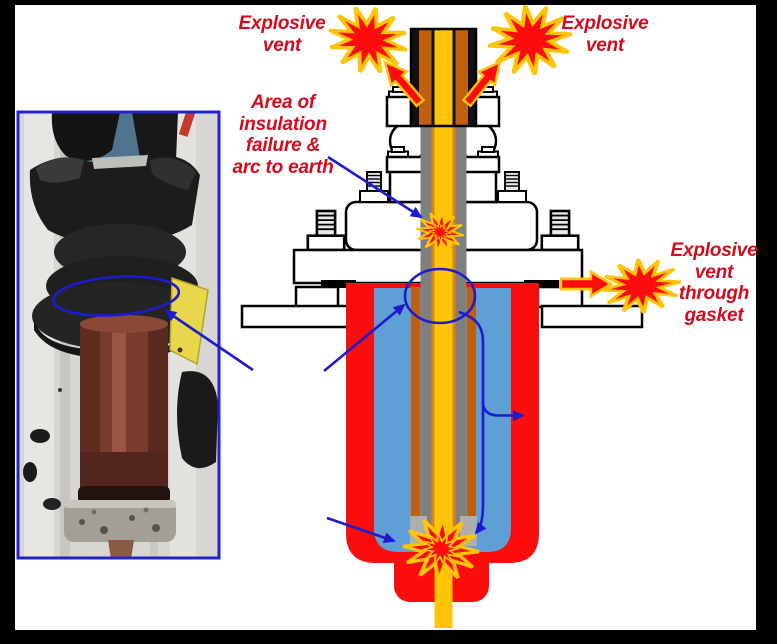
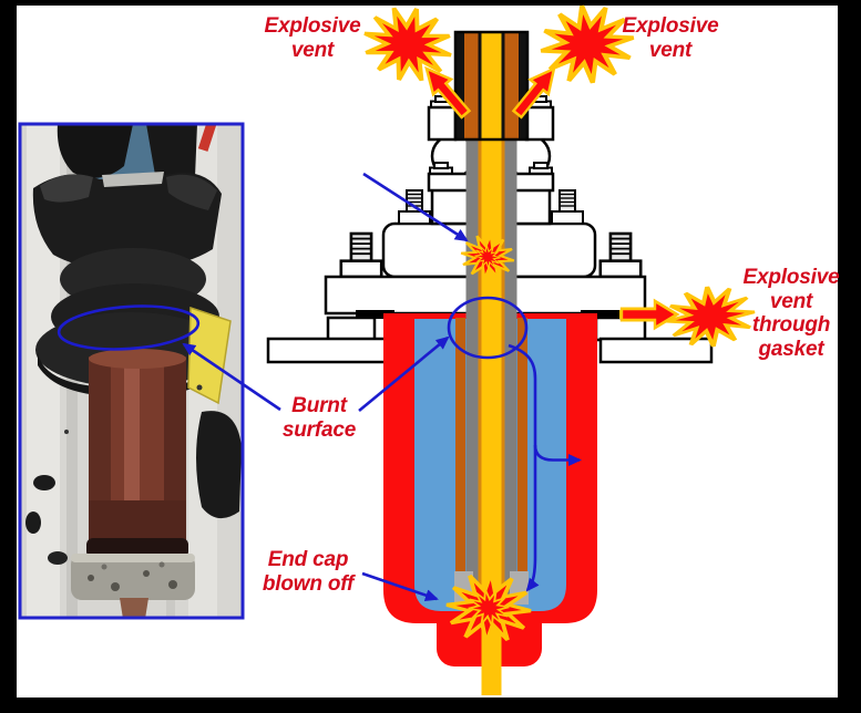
  Explosive
  vent
  Explosive
  vent
- Area of
- insulation
- failure &
- arc to earth
  Explosive
  vent
  through
  gasket
+ Burnt
+ surface
+ End cap
+ blown off
